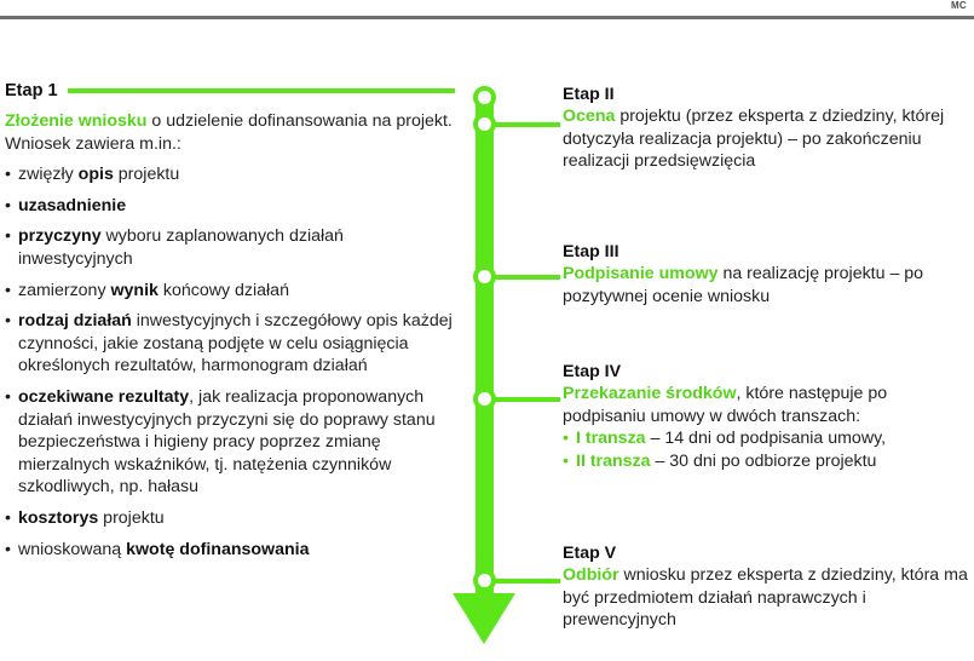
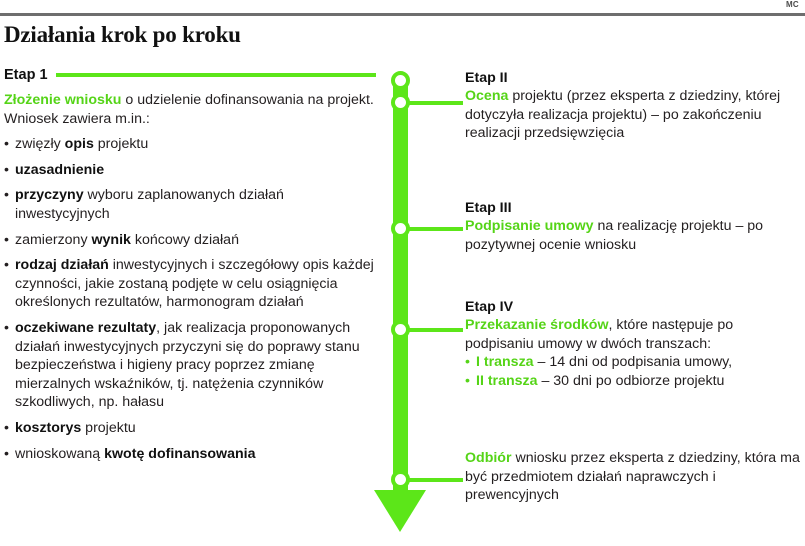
  MC
+ Działania krok po kroku
  Etap 1
  Złożenie wniosku o udzielenie dofinansowania na projekt. Wniosek zawiera m.in.:
  zwięzły opis projektu
  uzasadnienie
  przyczyny wyboru zaplanowanych działań inwestycyjnych
  zamierzony wynik końcowy działań
  rodzaj działań inwestycyjnych i szczegółowy opis każdej czynności, jakie zostaną podjęte w celu osiągnięcia określonych rezultatów, harmonogram działań
  oczekiwane rezultaty, jak realizacja proponowanych działań inwestycyjnych przyczyni się do poprawy stanu bezpieczeństwa i higieny pracy poprzez zmianę mierzalnych wskaźników, tj. natężenia czynników szkodliwych, np. hałasu
  kosztorys projektu
  wnioskowaną kwotę dofinansowania
  Etap II
  Ocena projektu (przez eksperta z dziedziny, której dotyczyła realizacja projektu) – po zakończeniu realizacji przedsięwzięcia
  Etap III
  Podpisanie umowy na realizację projektu – po pozytywnej ocenie wniosku
  Etap IV
  Przekazanie środków, które następuje po podpisaniu umowy w dwóch transzach:
  I transza – 14 dni od podpisania umowy,
  II transza – 30 dni po odbiorze projektu
- Etap V
  Odbiór wniosku przez eksperta z dziedziny, która ma być przedmiotem działań naprawczych i prewencyjnych
